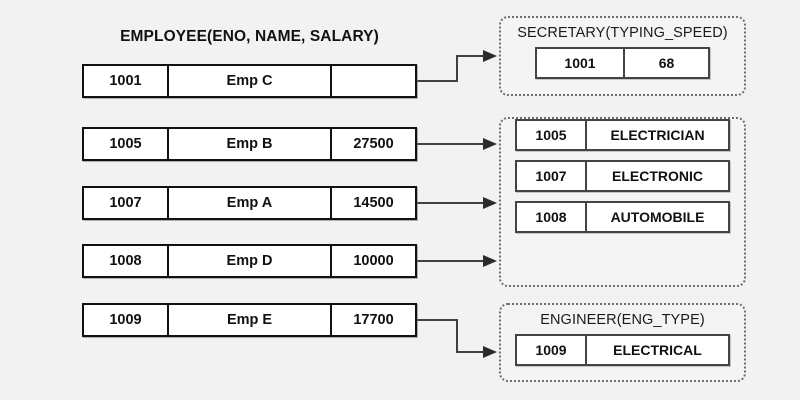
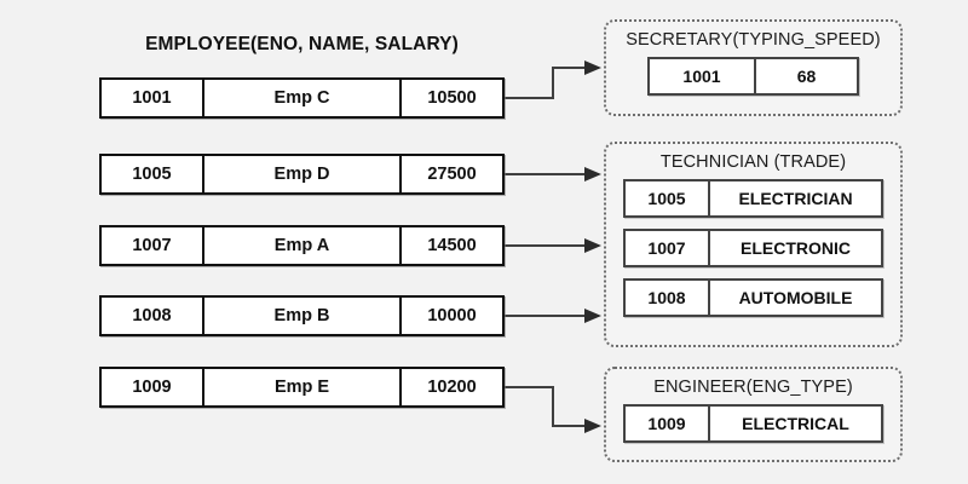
  EMPLOYEE(ENO, NAME, SALARY)
  1001
  Emp C
+ 10500
  1005
- Emp B
+ Emp D
  27500
  1007
  Emp A
  14500
  1008
- Emp D
+ Emp B
  10000
  1009
  Emp E
- 17700
+ 10200
  SECRETARY(TYPING_SPEED)
  1001
  68
+ TECHNICIAN (TRADE)
  1005
  ELECTRICIAN
  1007
  ELECTRONIC
  1008
  AUTOMOBILE
  ENGINEER(ENG_TYPE)
  1009
  ELECTRICAL
